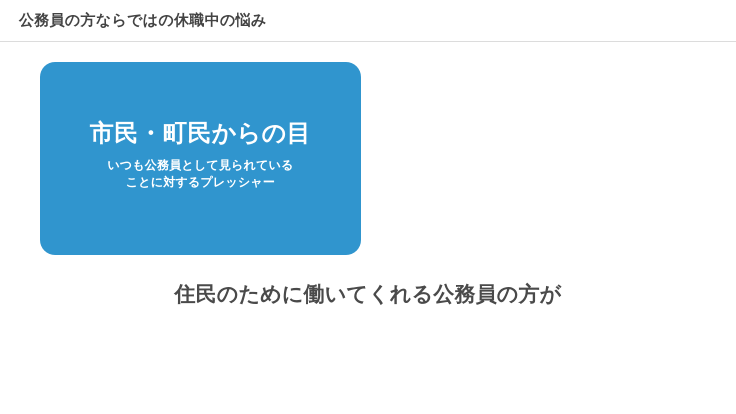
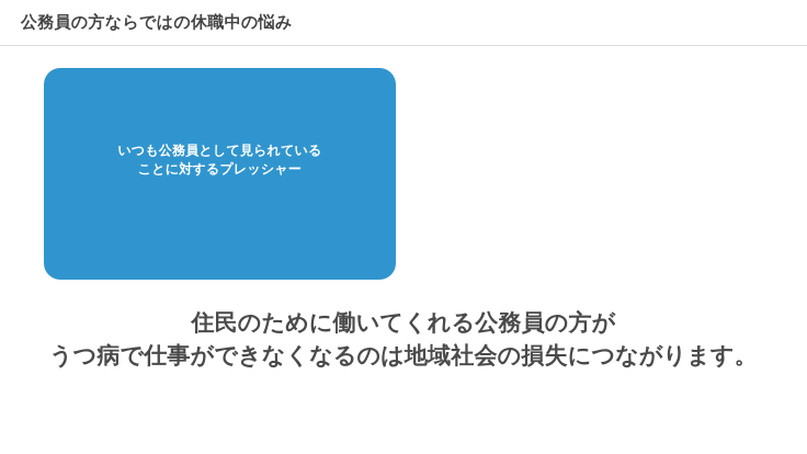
  公務員の方ならではの休職中の悩み
- 市民・町民からの目
  いつも公務員として見られている
  ことに対するプレッシャー
  住民のために働いてくれる公務員の方が
+ うつ病で仕事ができなくなるのは地域社会の損失につながります。
